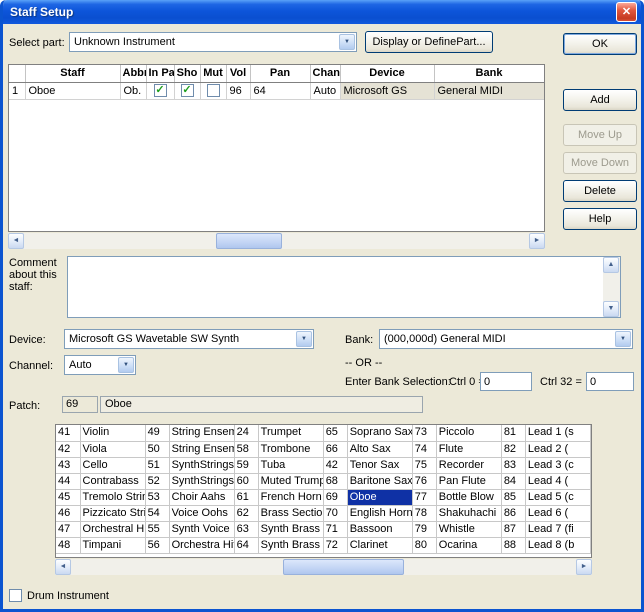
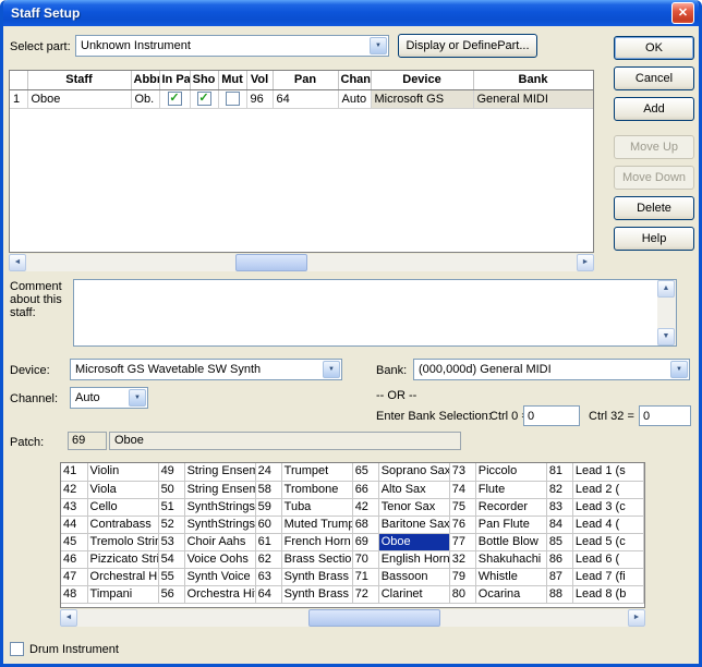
  Staff Setup
  ✕
  Select part:
  Unknown Instrument
  Display or DefinePart...
  	Staff	Abb	In Pa	Sho	Mut	Vol	Pan	Chan	Device	Bank
  1	Oboe	Ob.	✓	✓		96	64	Auto	Microsoft GS	General MIDI
  OK
+ Cancel
  Add
  Move Up
  Move Down
  Delete
  Help
  Comment about this staff:
  Device:
  Microsoft GS Wavetable SW Synth
  Bank:
  (000,000d) General MIDI
  Channel:
  Auto
  -- OR --
  Enter Bank Selection:
  Ctrl 0
  0
  Ctrl 32 =
  0
  Patch:
  69
  Oboe
  41	Violin	49	String Ensem	24	Trumpet	65	Soprano Sax	73	Piccolo	81	Lead 1 (s
  42	Viola	50	String Ensem	58	Trombone	66	Alto Sax	74	Flute	82	Lead 2 (
  43	Cello	51	SynthStrings	59	Tuba	42	Tenor Sax	75	Recorder	83	Lead 3 (c
  44	Contrabass	52	SynthStrings	60	Muted Trump	68	Baritone Sax	76	Pan Flute	84	Lead 4 (
  45	Tremolo Stri	53	Choir Aahs	61	French Horn	69	Oboe	77	Bottle Blow	85	Lead 5 (c
- 46	Pizzicato Stri	54	Voice Oohs	62	Brass Sectio	70	English Horn	78	Shakuhachi	86	Lead 6 (
+ 46	Pizzicato Stri	54	Voice Oohs	62	Brass Sectio	70	English Horn	32	Shakuhachi	86	Lead 6 (
  47	Orchestral H	55	Synth Voice	63	Synth Brass	71	Bassoon	79	Whistle	87	Lead 7 (fi
  48	Timpani	56	Orchestra Hi	64	Synth Brass	72	Clarinet	80	Ocarina	88	Lead 8 (b
  Drum Instrument
